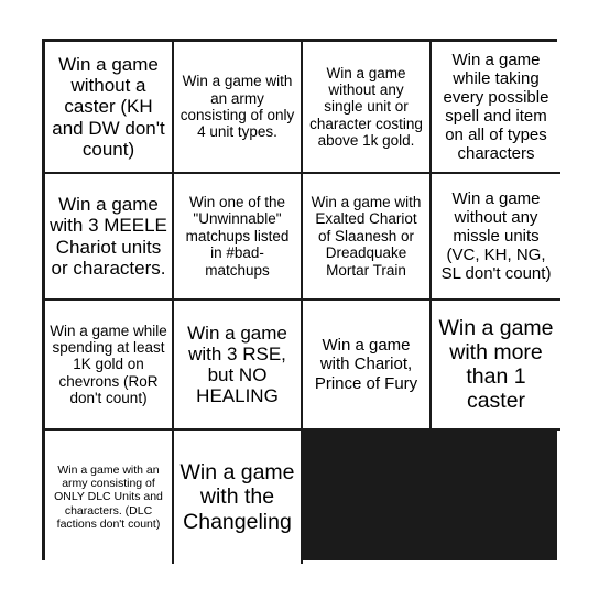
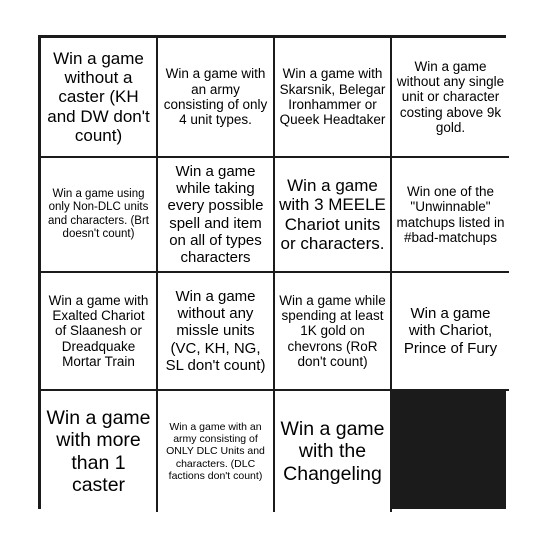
  Win a game without a caster (KH and DW don't count)
  Win a game with an army consisting of only 4 unit types.
+ Win a game with Skarsnik, Belegar Ironhammer or Queek Headtaker
- Win a game without any single unit or character costing above 1k gold.
+ Win a game without any single unit or character costing above 9k gold.
+ Win a game using only Non-DLC units and characters. (Brt doesn't count)
  Win a game while taking every possible spell and item on all of types characters
  Win a game with 3 MEELE Chariot units or characters.
  Win one of the "Unwinnable" matchups listed in #bad-matchups
  Win a game with Exalted Chariot of Slaanesh or Dreadquake Mortar Train
  Win a game without any missle units (VC, KH, NG, SL don't count)
  Win a game while spending at least 1K gold on chevrons (RoR don't count)
- Win a game with 3 RSE, but NO HEALING
  Win a game with Chariot, Prince of Fury
  Win a game with more than 1 caster
  Win a game with an army consisting of ONLY DLC Units and characters. (DLC factions don't count)
  Win a game with the Changeling
